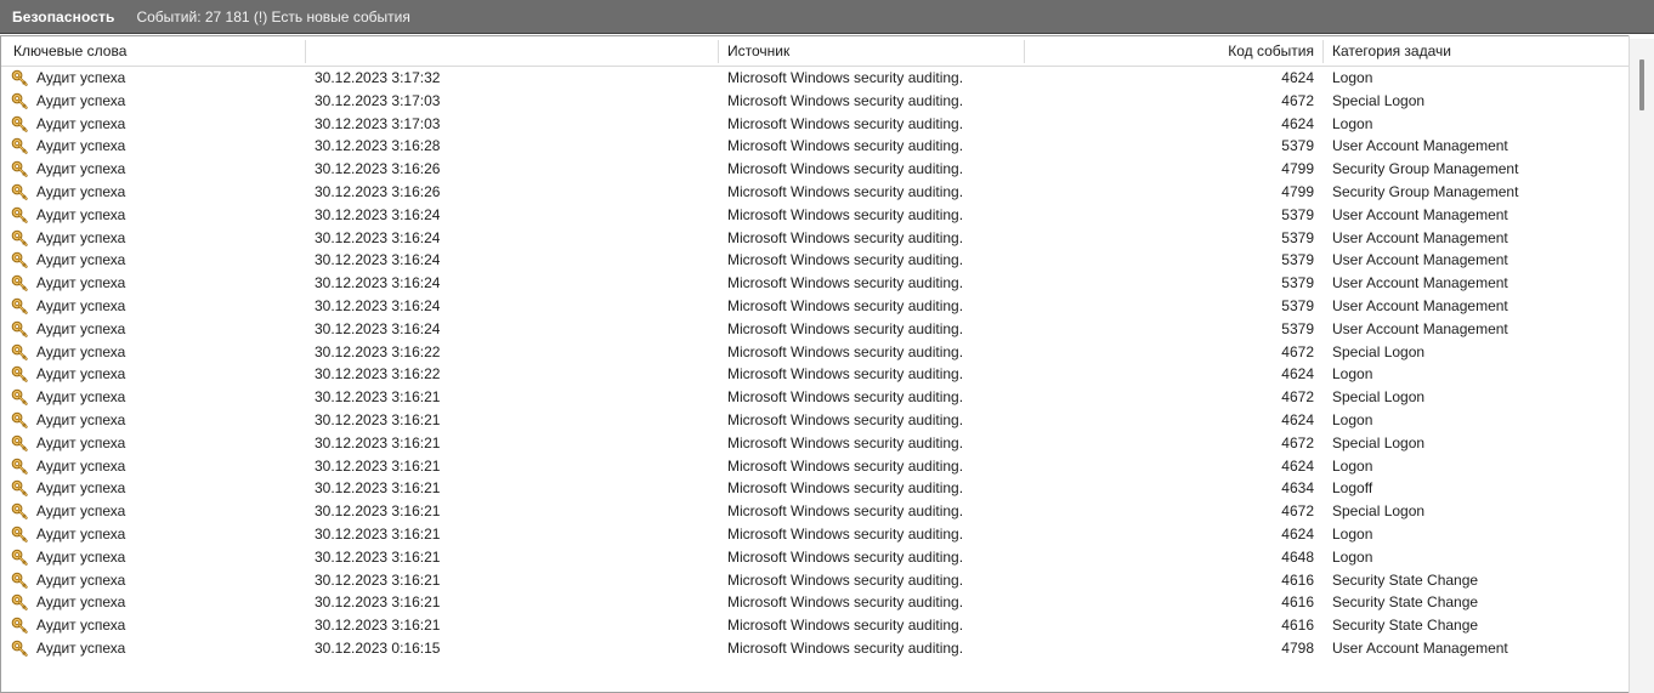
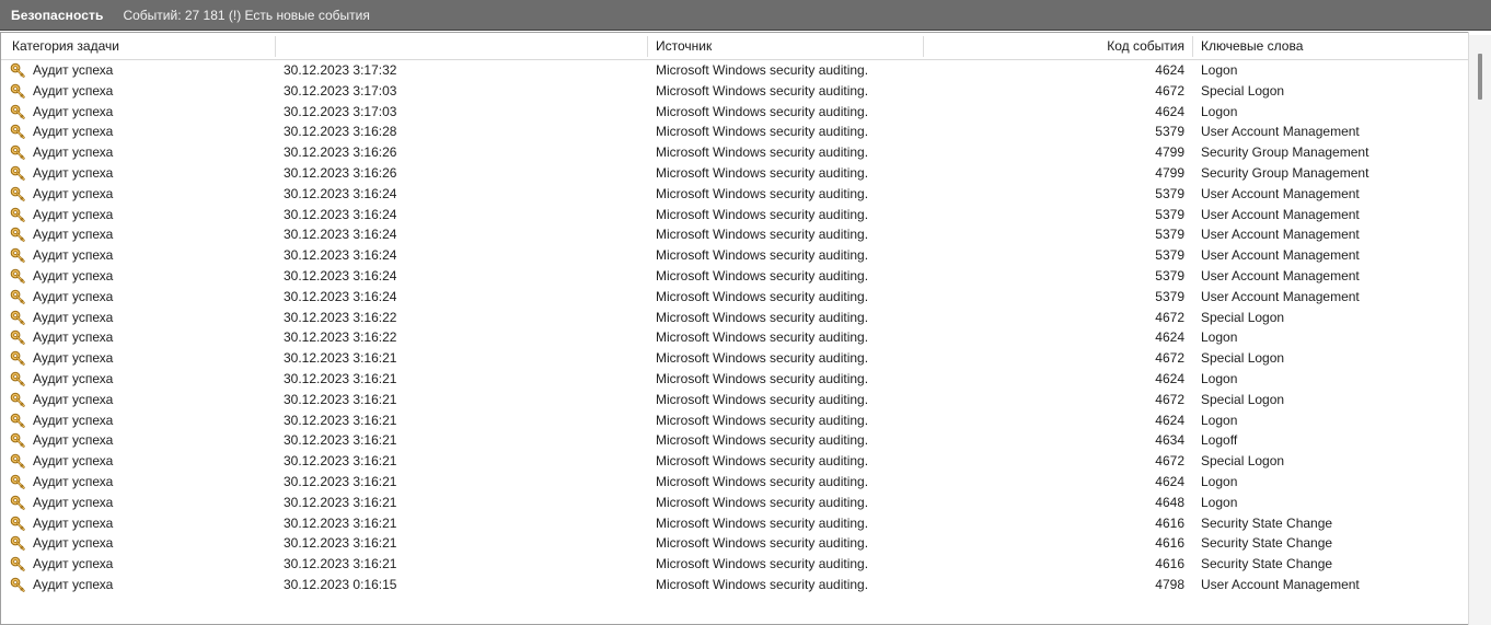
  Безопасность
  Событий: 27 181 (!) Есть новые события
- Ключевые слова
+ Категория задачи
  Источник
  Код события
- Категория задачи
+ Ключевые слова
  Аудит успеха
  30.12.2023 3:17:32
  Microsoft Windows security auditing.
  4624
  Logon
  Аудит успеха
  30.12.2023 3:17:03
  Microsoft Windows security auditing.
  4672
  Special Logon
  Аудит успеха
  30.12.2023 3:17:03
  Microsoft Windows security auditing.
  4624
  Logon
  Аудит успеха
  30.12.2023 3:16:28
  Microsoft Windows security auditing.
  5379
  User Account Management
  Аудит успеха
  30.12.2023 3:16:26
  Microsoft Windows security auditing.
  4799
  Security Group Management
  Аудит успеха
  30.12.2023 3:16:26
  Microsoft Windows security auditing.
  4799
  Security Group Management
  Аудит успеха
  30.12.2023 3:16:24
  Microsoft Windows security auditing.
  5379
  User Account Management
  Аудит успеха
  30.12.2023 3:16:24
  Microsoft Windows security auditing.
  5379
  User Account Management
  Аудит успеха
  30.12.2023 3:16:24
  Microsoft Windows security auditing.
  5379
  User Account Management
  Аудит успеха
  30.12.2023 3:16:24
  Microsoft Windows security auditing.
  5379
  User Account Management
  Аудит успеха
  30.12.2023 3:16:24
  Microsoft Windows security auditing.
  5379
  User Account Management
  Аудит успеха
  30.12.2023 3:16:24
  Microsoft Windows security auditing.
  5379
  User Account Management
  Аудит успеха
  30.12.2023 3:16:22
  Microsoft Windows security auditing.
  4672
  Special Logon
  Аудит успеха
  30.12.2023 3:16:22
  Microsoft Windows security auditing.
  4624
  Logon
  Аудит успеха
  30.12.2023 3:16:21
  Microsoft Windows security auditing.
  4672
  Special Logon
  Аудит успеха
  30.12.2023 3:16:21
  Microsoft Windows security auditing.
  4624
  Logon
  Аудит успеха
  30.12.2023 3:16:21
  Microsoft Windows security auditing.
  4672
  Special Logon
  Аудит успеха
  30.12.2023 3:16:21
  Microsoft Windows security auditing.
  4624
  Logon
  Аудит успеха
  30.12.2023 3:16:21
  Microsoft Windows security auditing.
  4634
  Logoff
  Аудит успеха
  30.12.2023 3:16:21
  Microsoft Windows security auditing.
  4672
  Special Logon
  Аудит успеха
  30.12.2023 3:16:21
  Microsoft Windows security auditing.
  4624
  Logon
  Аудит успеха
  30.12.2023 3:16:21
  Microsoft Windows security auditing.
  4648
  Logon
  Аудит успеха
  30.12.2023 3:16:21
  Microsoft Windows security auditing.
  4616
  Security State Change
  Аудит успеха
  30.12.2023 3:16:21
  Microsoft Windows security auditing.
  4616
  Security State Change
  Аудит успеха
  30.12.2023 3:16:21
  Microsoft Windows security auditing.
  4616
  Security State Change
  Аудит успеха
  30.12.2023 0:16:15
  Microsoft Windows security auditing.
  4798
  User Account Management
